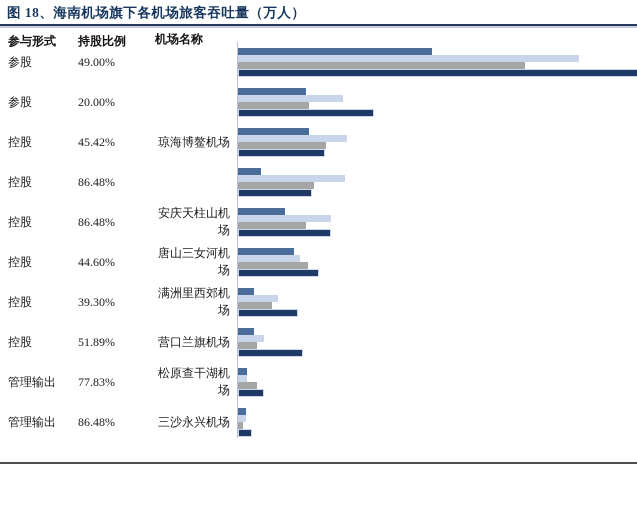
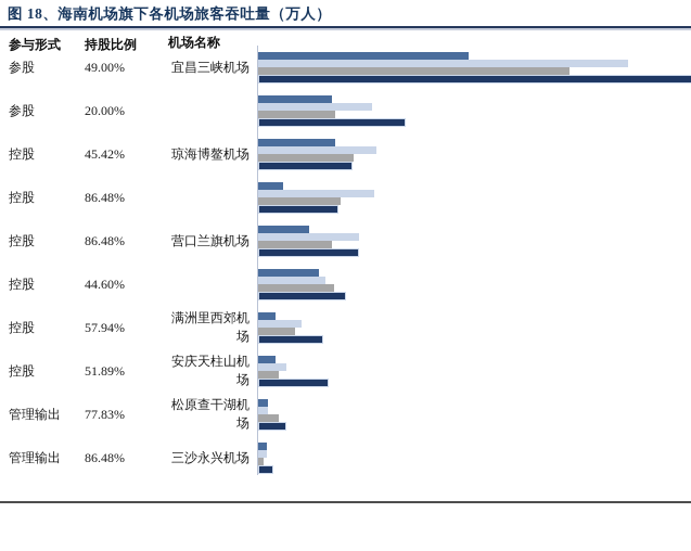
  图 18、海南机场旗下各机场旅客吞吐量（万人）
  参与形式
  持股比例
  机场名称
  参股
  49.00%
+ 宜昌三峡机场
  参股
  20.00%
  控股
  45.42%
  琼海博鳌机场
  控股
  86.48%
  控股
  86.48%
- 安庆天柱山机场
+ 营口兰旗机场
  控股
  44.60%
- 唐山三女河机场
  控股
- 39.30%
+ 57.94%
  满洲里西郊机场
  控股
  51.89%
- 营口兰旗机场
+ 安庆天柱山机场
  管理输出
  77.83%
  松原查干湖机场
  管理输出
  86.48%
  三沙永兴机场
